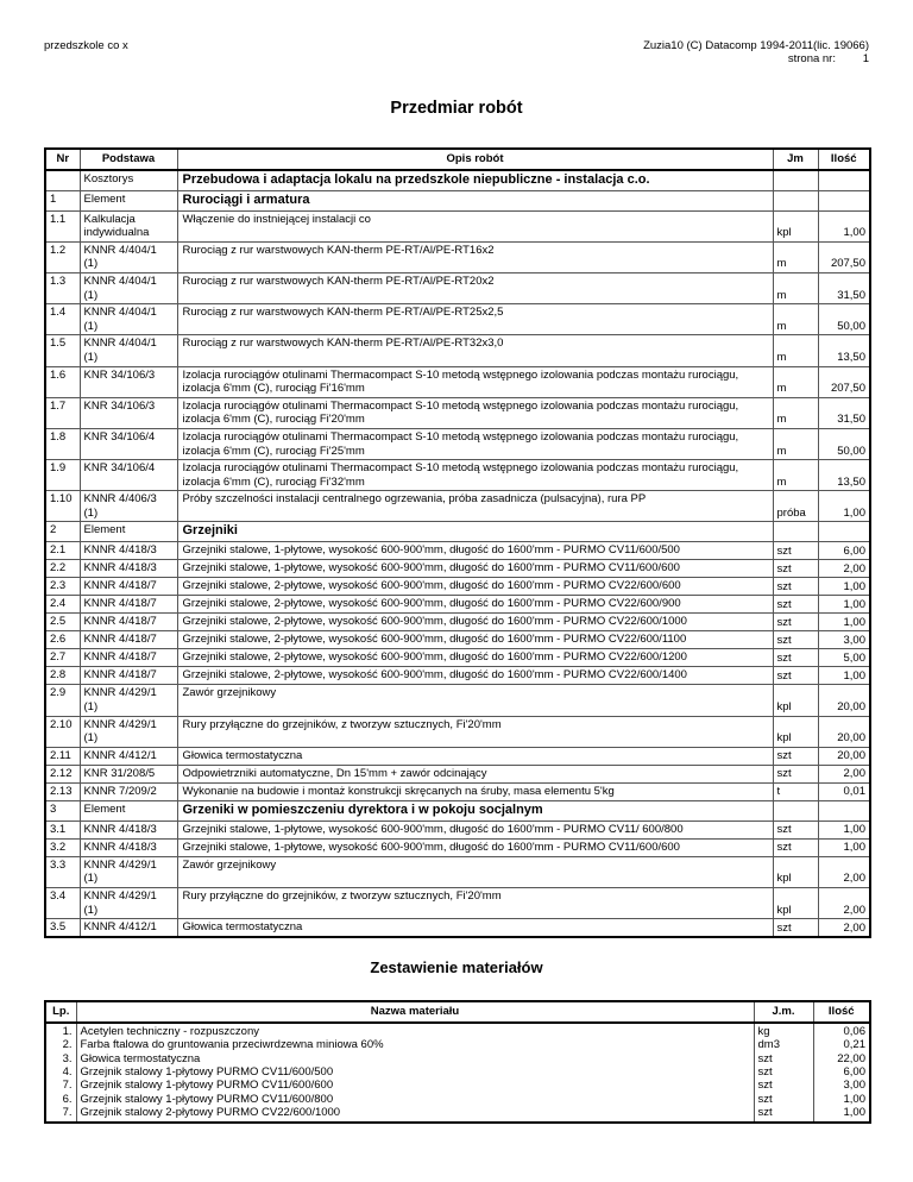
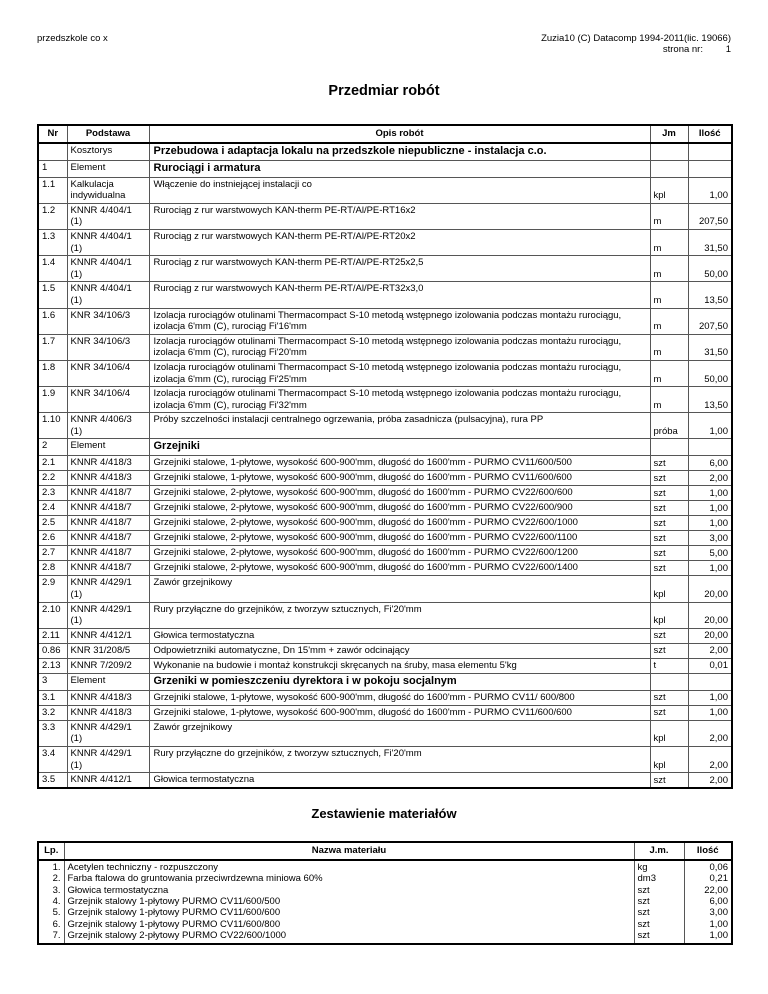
  przedszkole co x
  Zuzia10 (C) Datacomp 1994-2011(lic. 19066)
  strona nr: 1
  Przedmiar robót
  Nr	Podstawa	Opis robót	Jm	Ilość
  	Kosztorys	Przebudowa i adaptacja lokalu na przedszkole niepubliczne - instalacja c.o.
  1	Element	Rurociągi i armatura
  1.1	Kalkulacja indywidualna	Włączenie do instniejącej instalacji co	kpl	1,00
  1.2	KNNR 4/404/1 (1)	Rurociąg z rur warstwowych KAN-therm PE-RT/Al/PE-RT16x2	m	207,50
  1.3	KNNR 4/404/1 (1)	Rurociąg z rur warstwowych KAN-therm PE-RT/Al/PE-RT20x2	m	31,50
  1.4	KNNR 4/404/1 (1)	Rurociąg z rur warstwowych KAN-therm PE-RT/Al/PE-RT25x2,5	m	50,00
  1.5	KNNR 4/404/1 (1)	Rurociąg z rur warstwowych KAN-therm PE-RT/Al/PE-RT32x3,0	m	13,50
  1.6	KNR 34/106/3	Izolacja rurociągów otulinami Thermacompact S-10 metodą wstępnego izolowania podczas montażu rurociągu, izolacja 6'mm (C), rurociąg Fi'16'mm	m	207,50
  1.7	KNR 34/106/3	Izolacja rurociągów otulinami Thermacompact S-10 metodą wstępnego izolowania podczas montażu rurociągu, izolacja 6'mm (C), rurociąg Fi'20'mm	m	31,50
  1.8	KNR 34/106/4	Izolacja rurociągów otulinami Thermacompact S-10 metodą wstępnego izolowania podczas montażu rurociągu, izolacja 6'mm (C), rurociąg Fi'25'mm	m	50,00
  1.9	KNR 34/106/4	Izolacja rurociągów otulinami Thermacompact S-10 metodą wstępnego izolowania podczas montażu rurociągu, izolacja 6'mm (C), rurociąg Fi'32'mm	m	13,50
  1.10	KNNR 4/406/3 (1)	Próby szczelności instalacji centralnego ogrzewania, próba zasadnicza (pulsacyjna), rura PP	próba	1,00
  2	Element	Grzejniki
  2.1	KNNR 4/418/3	Grzejniki stalowe, 1-płytowe, wysokość 600-900'mm, długość do 1600'mm - PURMO CV11/600/500	szt	6,00
  2.2	KNNR 4/418/3	Grzejniki stalowe, 1-płytowe, wysokość 600-900'mm, długość do 1600'mm - PURMO CV11/600/600	szt	2,00
  2.3	KNNR 4/418/7	Grzejniki stalowe, 2-płytowe, wysokość 600-900'mm, długość do 1600'mm - PURMO CV22/600/600	szt	1,00
  2.4	KNNR 4/418/7	Grzejniki stalowe, 2-płytowe, wysokość 600-900'mm, długość do 1600'mm - PURMO CV22/600/900	szt	1,00
  2.5	KNNR 4/418/7	Grzejniki stalowe, 2-płytowe, wysokość 600-900'mm, długość do 1600'mm - PURMO CV22/600/1000	szt	1,00
  2.6	KNNR 4/418/7	Grzejniki stalowe, 2-płytowe, wysokość 600-900'mm, długość do 1600'mm - PURMO CV22/600/1100	szt	3,00
  2.7	KNNR 4/418/7	Grzejniki stalowe, 2-płytowe, wysokość 600-900'mm, długość do 1600'mm - PURMO CV22/600/1200	szt	5,00
  2.8	KNNR 4/418/7	Grzejniki stalowe, 2-płytowe, wysokość 600-900'mm, długość do 1600'mm - PURMO CV22/600/1400	szt	1,00
  2.9	KNNR 4/429/1 (1)	Zawór grzejnikowy	kpl	20,00
  2.10	KNNR 4/429/1 (1)	Rury przyłączne do grzejników, z tworzyw sztucznych, Fi'20'mm	kpl	20,00
  2.11	KNNR 4/412/1	Głowica termostatyczna	szt	20,00
- 2.12	KNR 31/208/5	Odpowietrzniki automatyczne, Dn 15'mm + zawór odcinający	szt	2,00
+ 0.86	KNR 31/208/5	Odpowietrzniki automatyczne, Dn 15'mm + zawór odcinający	szt	2,00
  2.13	KNNR 7/209/2	Wykonanie na budowie i montaż konstrukcji skręcanych na śruby, masa elementu 5'kg	t	0,01
  3	Element	Grzeniki w pomieszczeniu dyrektora i w pokoju socjalnym
  3.1	KNNR 4/418/3	Grzejniki stalowe, 1-płytowe, wysokość 600-900'mm, długość do 1600'mm - PURMO CV11/ 600/800	szt	1,00
  3.2	KNNR 4/418/3	Grzejniki stalowe, 1-płytowe, wysokość 600-900'mm, długość do 1600'mm - PURMO CV11/600/600	szt	1,00
  3.3	KNNR 4/429/1 (1)	Zawór grzejnikowy	kpl	2,00
  3.4	KNNR 4/429/1 (1)	Rury przyłączne do grzejników, z tworzyw sztucznych, Fi'20'mm	kpl	2,00
  3.5	KNNR 4/412/1	Głowica termostatyczna	szt	2,00
  Zestawienie materiałów
  Lp.	Nazwa materiału	J.m.	Ilość
  1.	Acetylen techniczny - rozpuszczony	kg	0,06
  2.	Farba ftalowa do gruntowania przeciwrdzewna miniowa 60%	dm3	0,21
  3.	Głowica termostatyczna	szt	22,00
  4.	Grzejnik stalowy 1-płytowy PURMO CV11/600/500	szt	6,00
- 7.	Grzejnik stalowy 1-płytowy PURMO CV11/600/600	szt	3,00
+ 5.	Grzejnik stalowy 1-płytowy PURMO CV11/600/600	szt	3,00
  6.	Grzejnik stalowy 1-płytowy PURMO CV11/600/800	szt	1,00
  7.	Grzejnik stalowy 2-płytowy PURMO CV22/600/1000	szt	1,00
